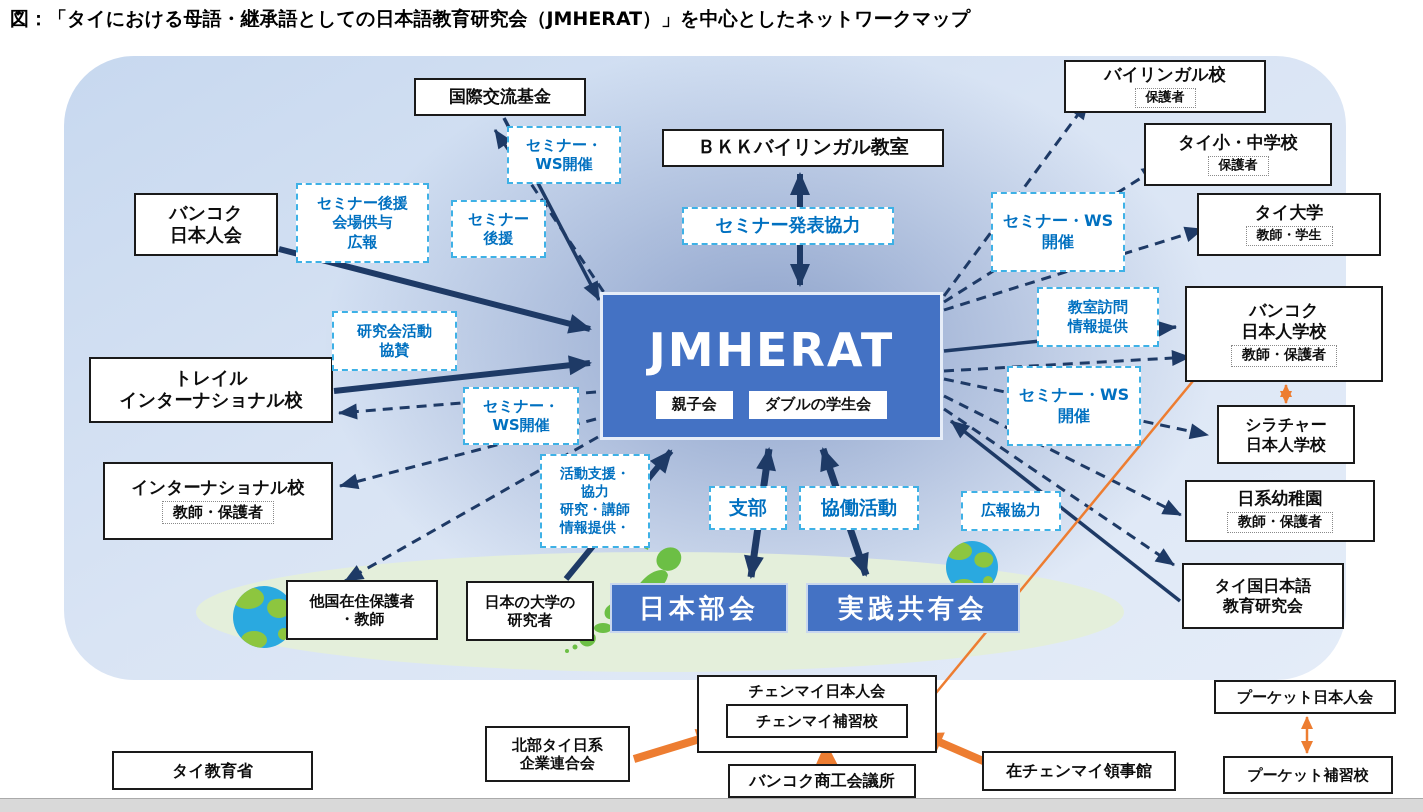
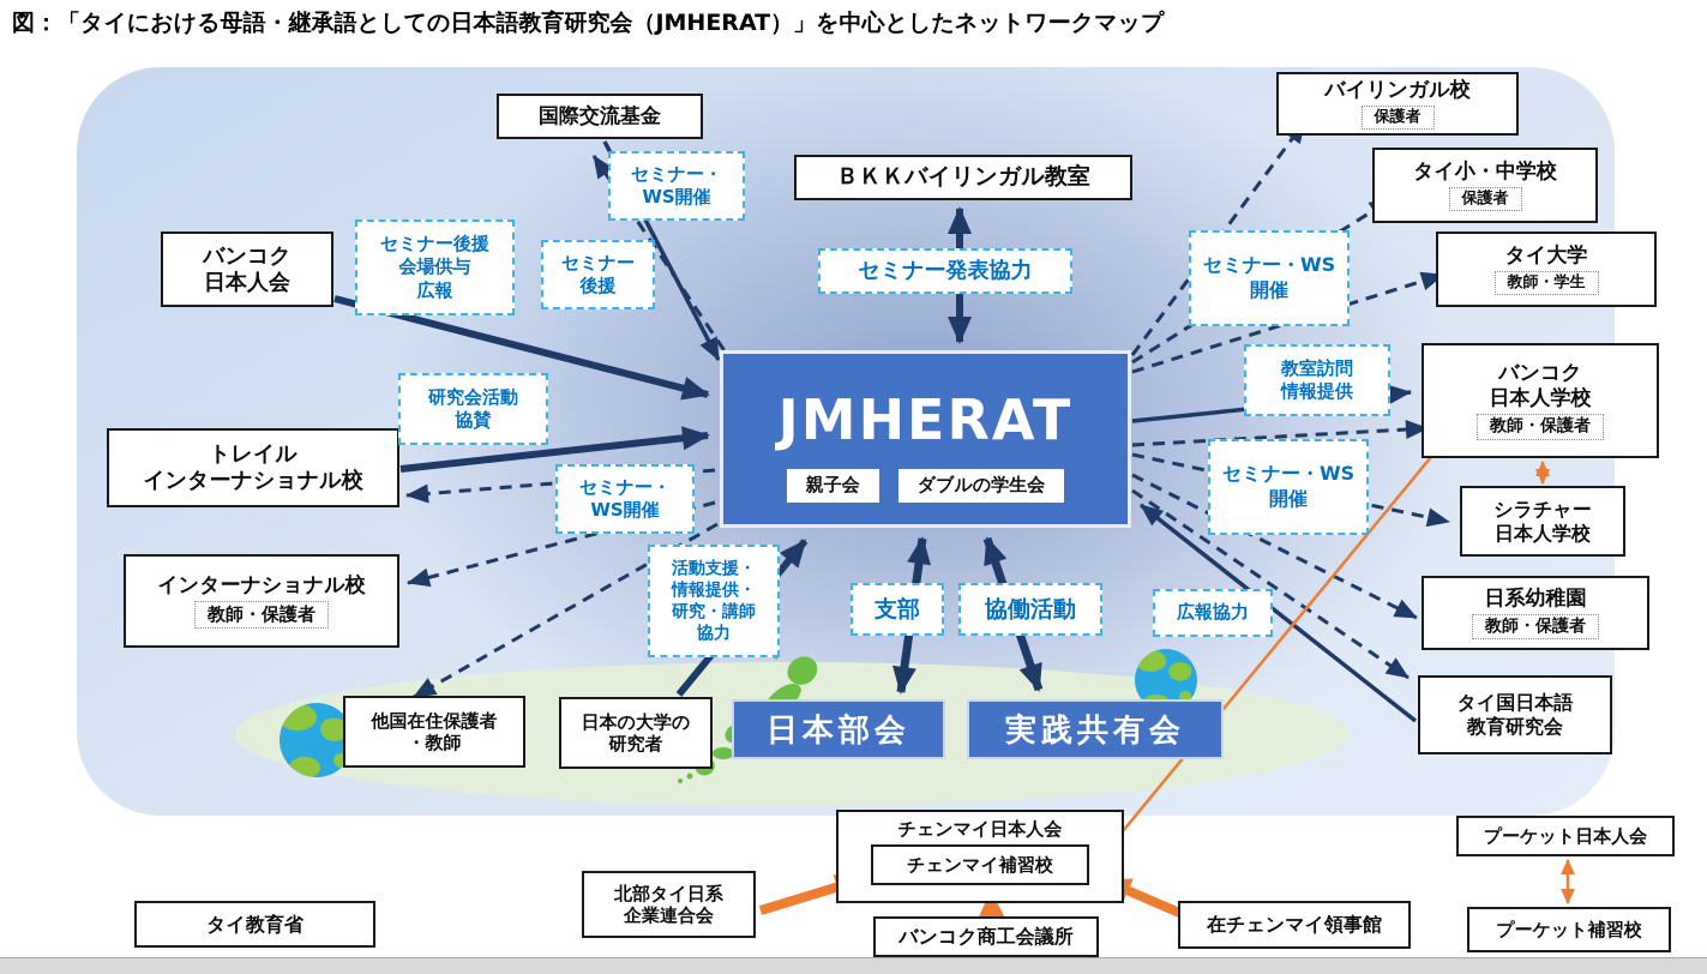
  図：「タイにおける母語・継承語としての日本語教育研究会（JMHERAT）」を中心としたネットワークマップ
  JMHERAT
  親子会
  ダブルの学生会
  日本部会
  実践共有会
  国際交流基金
  バンコク
  日本人会
  トレイル
  インターナショナル校
  インターナショナル校
  教師・保護者
  ＢＫＫバイリンガル教室
  バイリンガル校
  保護者
  タイ小・中学校
  保護者
  タイ大学
  教師・学生
  バンコク
  日本人学校
  教師・保護者
  シラチャー
  日本人学校
  日系幼稚園
  教師・保護者
  タイ国日本語
  教育研究会
  他国在住保護者
  ・教師
  日本の大学の
  研究者
  チェンマイ日本人会
  チェンマイ補習校
  北部タイ日系
  企業連合会
  バンコク商工会議所
  在チェンマイ領事館
  プーケット日本人会
  プーケット補習校
  タイ教育省
  セミナー・
  WS開催
  セミナー後援
  会場供与
  広報
  セミナー
  後援
  セミナー発表協力
  研究会活動
  協賛
  セミナー・
  WS開催
  活動支援・
- 協力
+ 情報提供・
  研究・講師
- 情報提供・
+ 協力
  支部
  協働活動
  広報協力
  セミナー・WS
  開催
  教室訪問
  情報提供
  セミナー・WS
  開催
